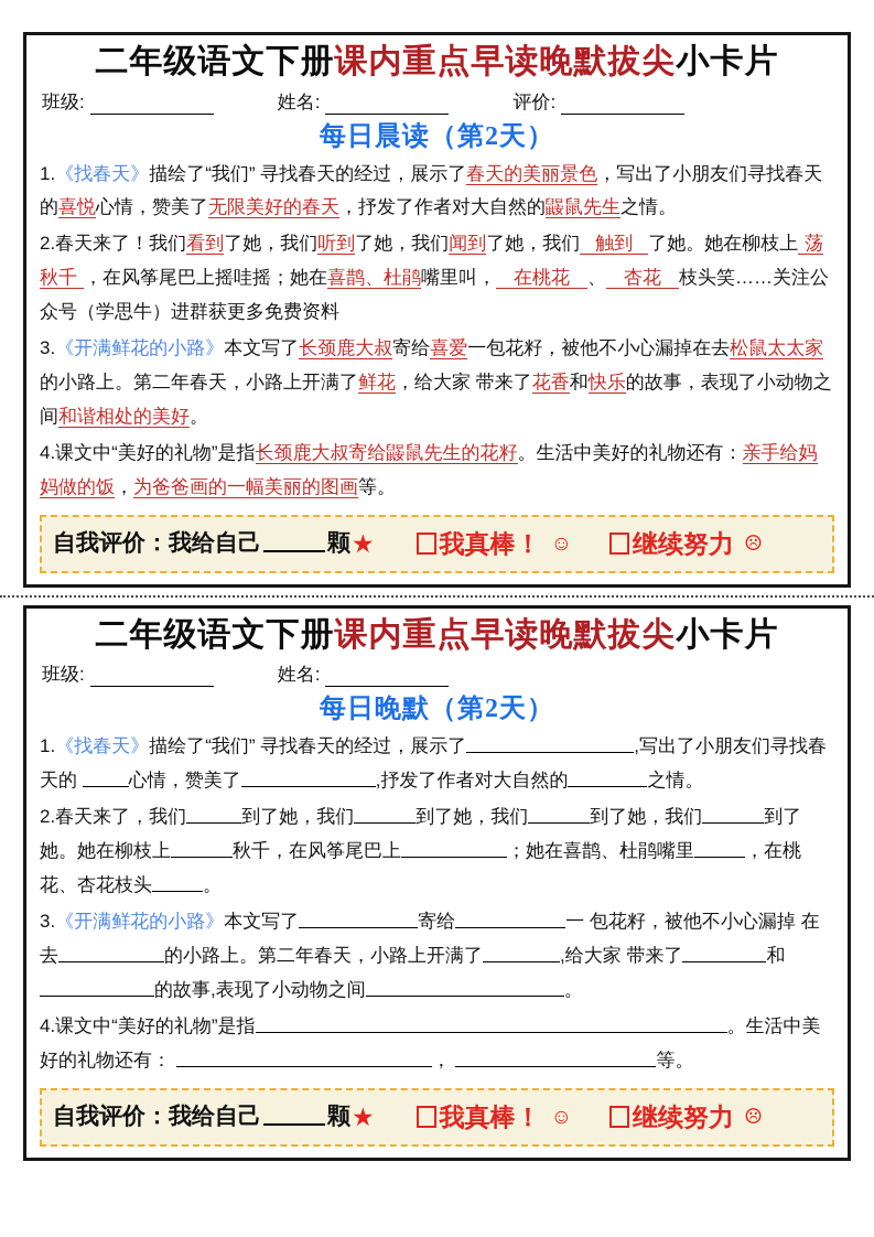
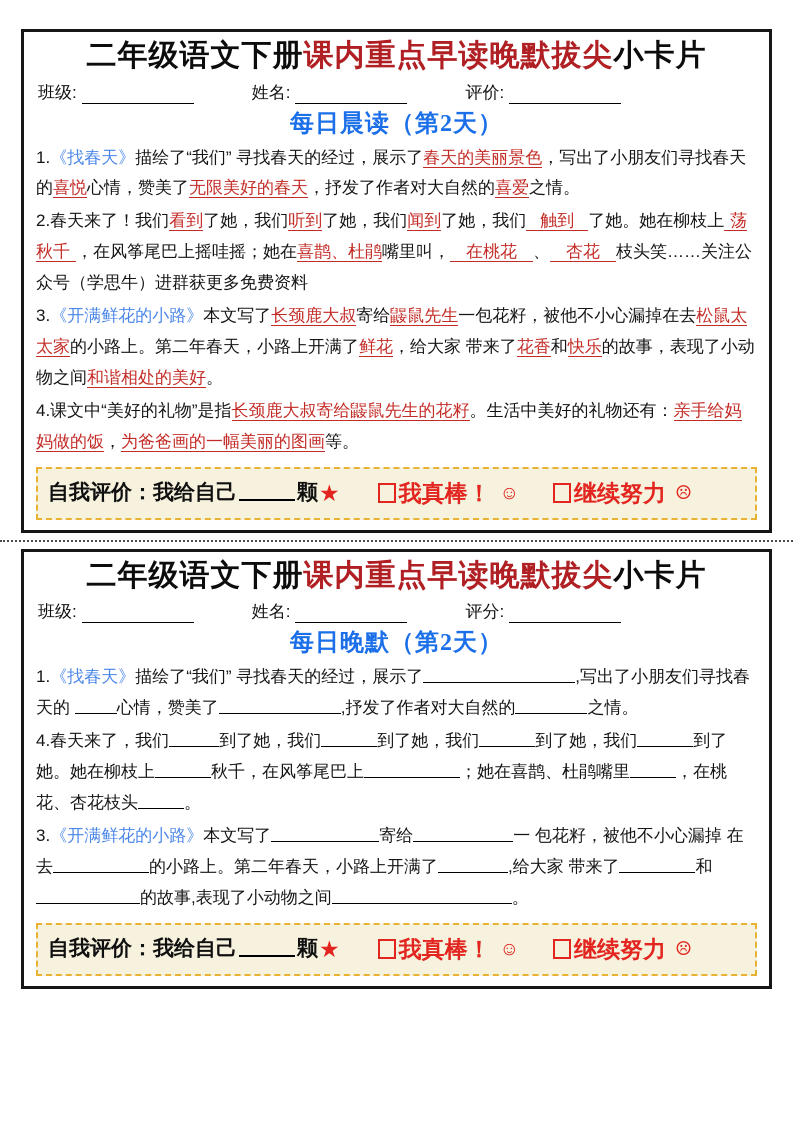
  二年级语文下册课内重点早读晚默拔尖小卡片
  班级:
  姓名:
  评价:
  每日晨读（第2天）
- 1.《找春天》描绘了“我们” 寻找春天的经过，展示了春天的美丽景色，写出了小朋友们寻找春天的喜悦心情，赞美了无限美好的春天，抒发了作者对大自然的鼹鼠先生之情。
+ 1.《找春天》描绘了“我们” 寻找春天的经过，展示了春天的美丽景色，写出了小朋友们寻找春天的喜悦心情，赞美了无限美好的春天，抒发了作者对大自然的喜爱之情。
  2.春天来了！我们看到了她，我们听到了她，我们闻到了她，我们 触到 了她。她在柳枝上 荡秋千 ，在风筝尾巴上摇哇摇；她在喜鹊、杜鹃嘴里叫， 在桃花 、 杏花 枝头笑……关注公众号（学思牛）进群获更多免费资料
- 3.《开满鲜花的小路》本文写了长颈鹿大叔寄给喜爱一包花籽，被他不小心漏掉在去松鼠太太家的小路上。第二年春天，小路上开满了鲜花，给大家 带来了花香和快乐的故事，表现了小动物之间和谐相处的美好。
+ 3.《开满鲜花的小路》本文写了长颈鹿大叔寄给鼹鼠先生一包花籽，被他不小心漏掉在去松鼠太太家的小路上。第二年春天，小路上开满了鲜花，给大家 带来了花香和快乐的故事，表现了小动物之间和谐相处的美好。
  4.课文中“美好的礼物”是指长颈鹿大叔寄给鼹鼠先生的花籽。生活中美好的礼物还有：亲手给妈妈做的饭，为爸爸画的一幅美丽的图画等。
  自我评价：我给自己
  颗
  ★
  我真棒！
  ☺
  继续努力
  ☹
  二年级语文下册课内重点早读晚默拔尖小卡片
  班级:
  姓名:
+ 评分:
  每日晚默（第2天）
  1.《找春天》描绘了“我们” 寻找春天的经过，展示了 ,写出了小朋友们寻找春天的 心情，赞美了 ,抒发了作者对大自然的 之情。
- 2.春天来了，我们 到了她，我们 到了她，我们 到了她，我们 到了她。她在柳枝上 秋千，在风筝尾巴上 ；她在喜鹊、杜鹃嘴里 ，在桃花、杏花枝头 。
+ 4.春天来了，我们 到了她，我们 到了她，我们 到了她，我们 到了她。她在柳枝上 秋千，在风筝尾巴上 ；她在喜鹊、杜鹃嘴里 ，在桃花、杏花枝头 。
  3.《开满鲜花的小路》本文写了 寄给 一 包花籽，被他不小心漏掉 在去 的小路上。第二年春天，小路上开满了 ,给大家 带来了 和的故事,表现了小动物之间 。
- 4.课文中“美好的礼物”是指 。生活中美好的礼物还有： ， 等。
  自我评价：我给自己
  颗
  ★
  我真棒！
  ☺
  继续努力
  ☹
